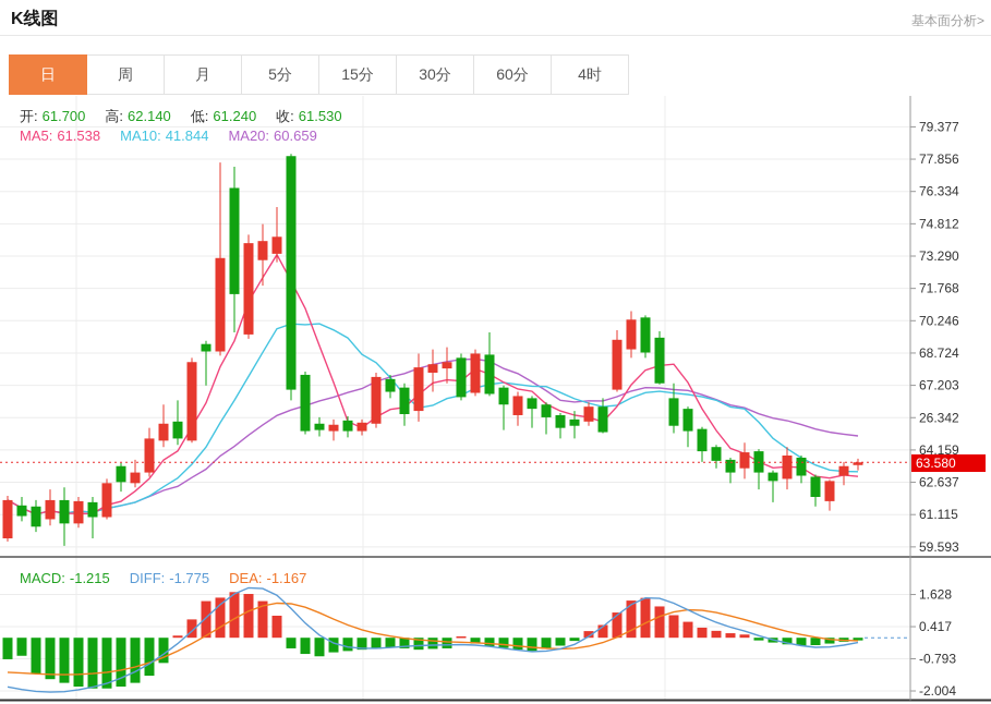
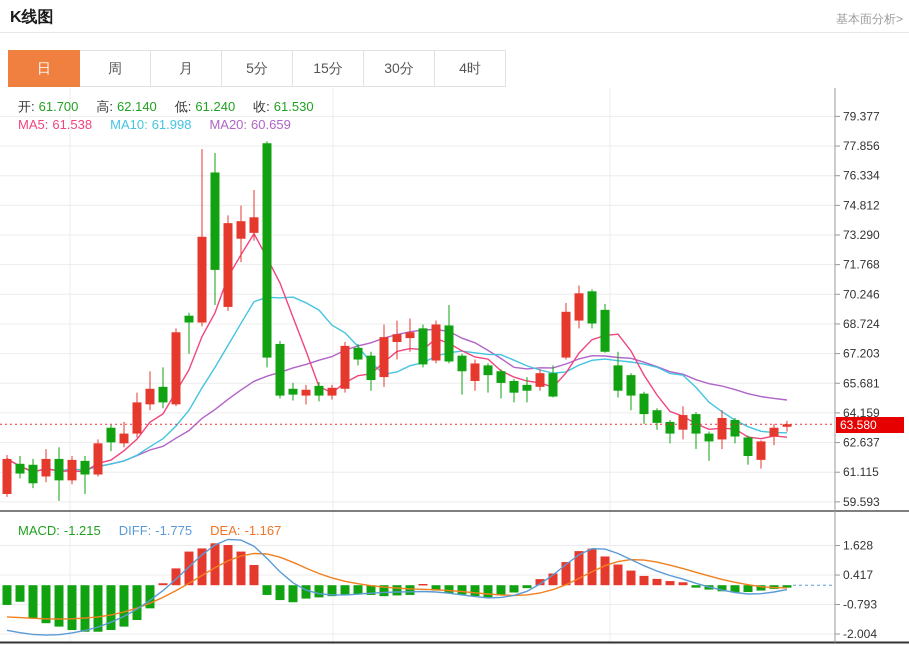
  K线图
  基本面分析>
  日
  周
  月
  5分
  15分
  30分
- 60分
  4时
  79.377
  77.856
  76.334
  74.812
  73.290
  71.768
  70.246
  68.724
  67.203
- 26.342
+ 65.681
  64.159
  62.637
  61.115
  59.593
  1.628
  0.417
  -0.793
  -2.004
  开: 61.700 高: 62.140 低: 61.240 收: 61.530
- MA5: 61.538 MA10: 41.844 MA20: 60.659
+ MA5: 61.538 MA10: 61.998 MA20: 60.659
  MACD: -1.215 DIFF: -1.775 DEA: -1.167
  63.580
